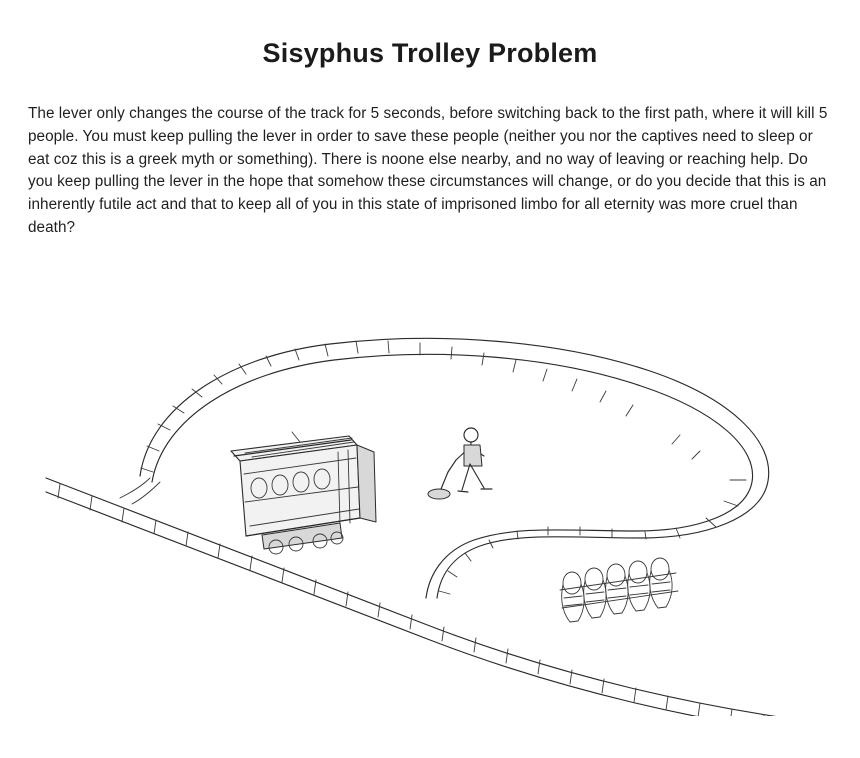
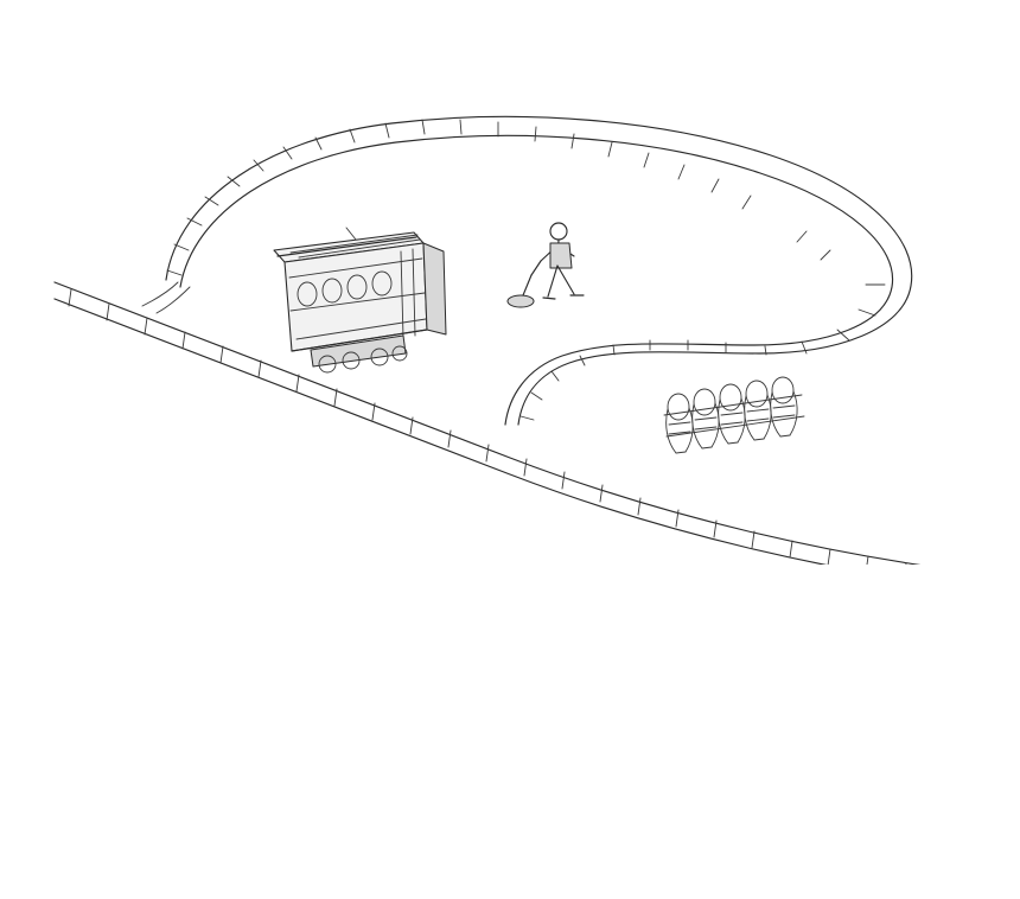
- Sisyphus Trolley Problem
- The lever only changes the course of the track for 5 seconds, before switching back to the first path, where it will kill 5 people. You must keep pulling the lever in order to save these people (neither you nor the captives need to sleep or eat coz this is a greek myth or something). There is noone else nearby, and no way of leaving or reaching help. Do you keep pulling the lever in the hope that somehow these circumstances will change, or do you decide that this is an inherently futile act and that to keep all of you in this state of imprisoned limbo for all eternity was more cruel than death?
